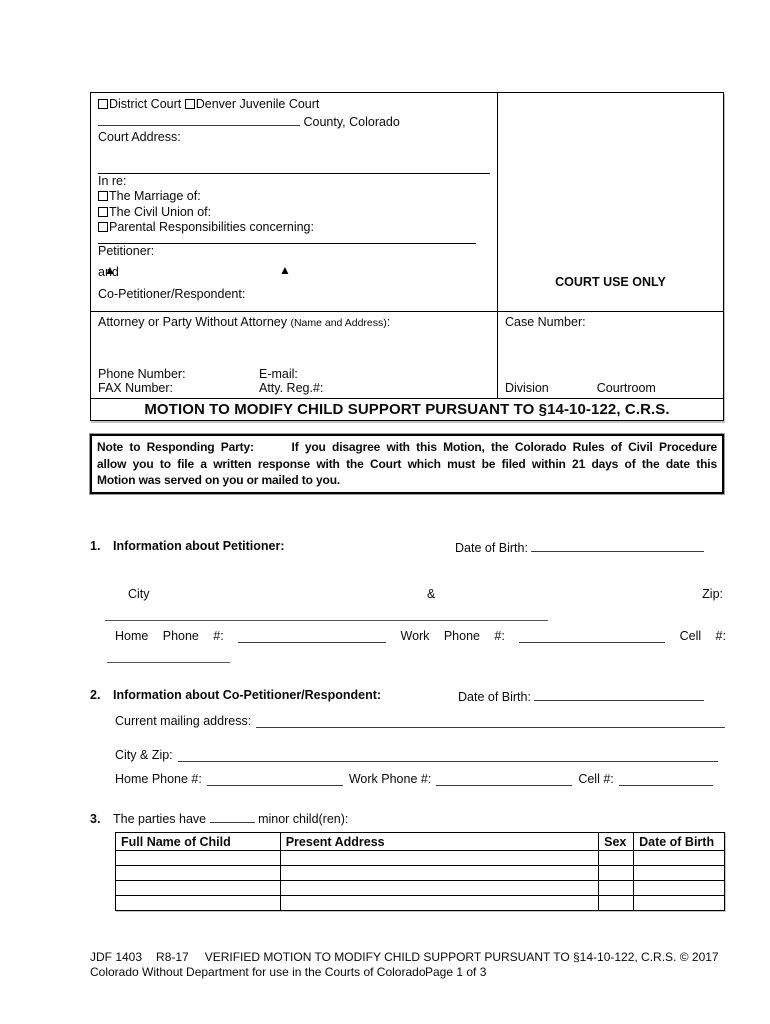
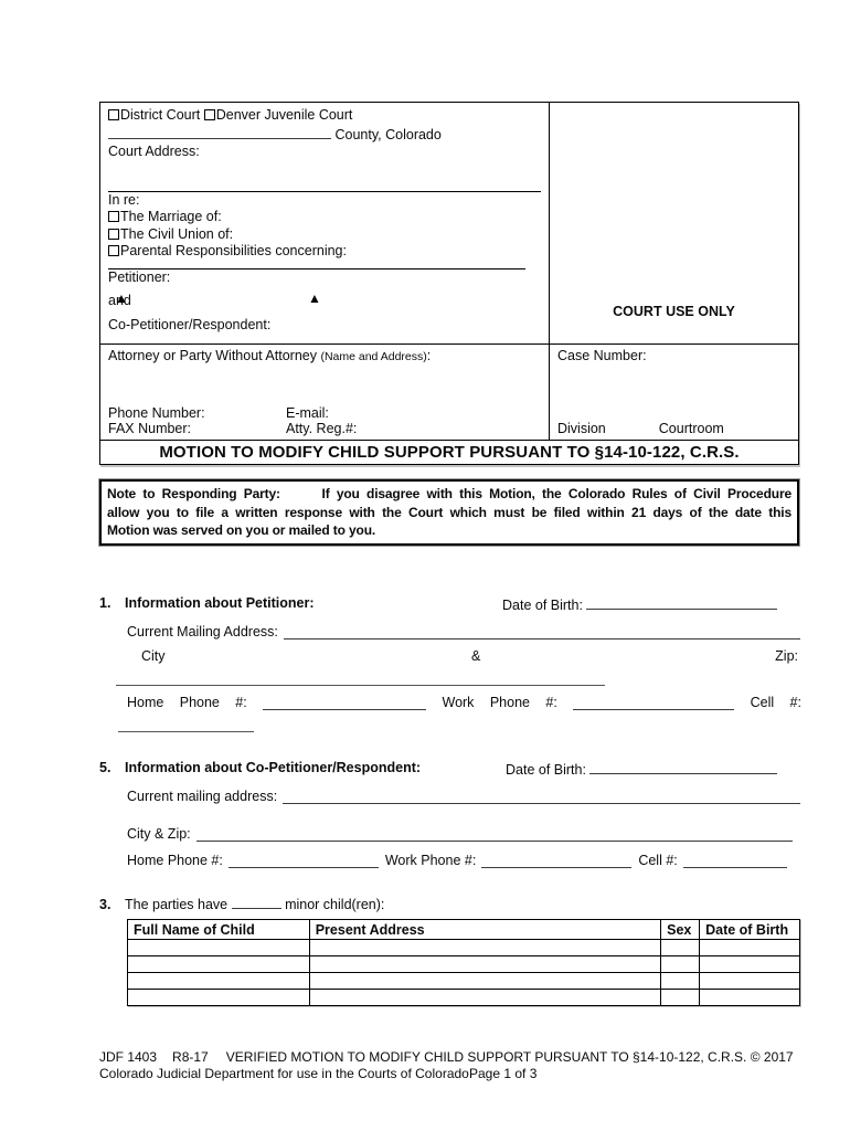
  District Court Denver Juvenile Court
  County, Colorado
  Court Address:
  In re:
  The Marriage of:
  The Civil Union of:
  Parental Responsibilities concerning:
  Petitioner:
  and
  ▲
  ▲
  Co-Petitioner/Respondent:
  COURT USE ONLY
  Attorney or Party Without Attorney (Name and Address):
  Phone Number:
  E-mail:
  FAX Number:
  Atty. Reg.#:
  Case Number:
  Division
  Courtroom
  MOTION TO MODIFY CHILD SUPPORT PURSUANT TO §14-10-122, C.R.S.
  Note to Responding Party: If you disagree with this Motion, the Colorado Rules of Civil Procedure
  allow you to file a written response with the Court which must be filed within 21 days of the date this
  Motion was served on you or mailed to you.
  1. Information about Petitioner:
  Date of Birth:
+ Current Mailing Address:
  City
  &
  Zip:
  Home
  Phone
  #:
  Work
  Phone
  #:
  Cell
  #:
- 2. Information about Co-Petitioner/Respondent:
+ 5. Information about Co-Petitioner/Respondent:
  Date of Birth:
  Current mailing address:
  City & Zip:
  Home Phone #:
  Work Phone #:
  Cell #:
  3. The parties have minor child(ren):
  Full Name of Child	Present Address	Sex	Date of Birth
  JDF 1403
  R8-17
  VERIFIED MOTION TO MODIFY CHILD SUPPORT PURSUANT TO §14-10-122, C.R.S. © 2017
- Colorado Without Department for use in the Courts of Colorado
+ Colorado Judicial Department for use in the Courts of Colorado
  Page 1 of 3
